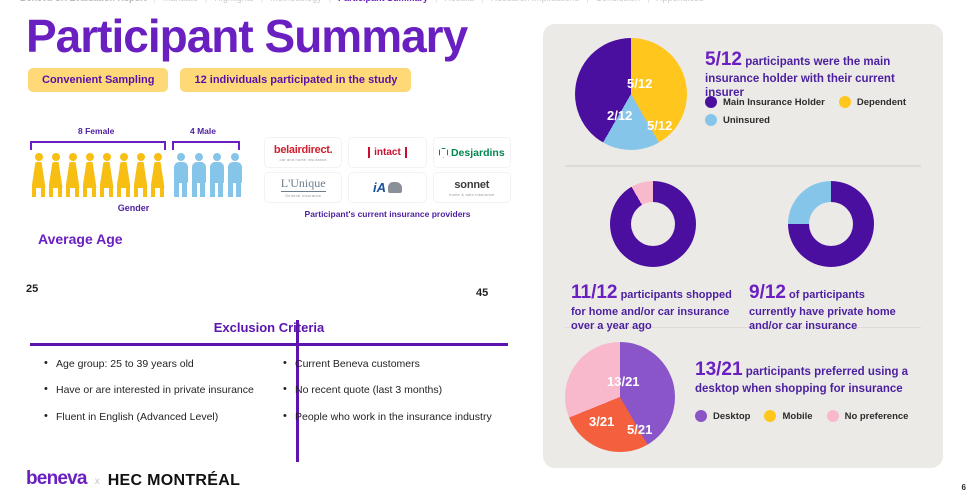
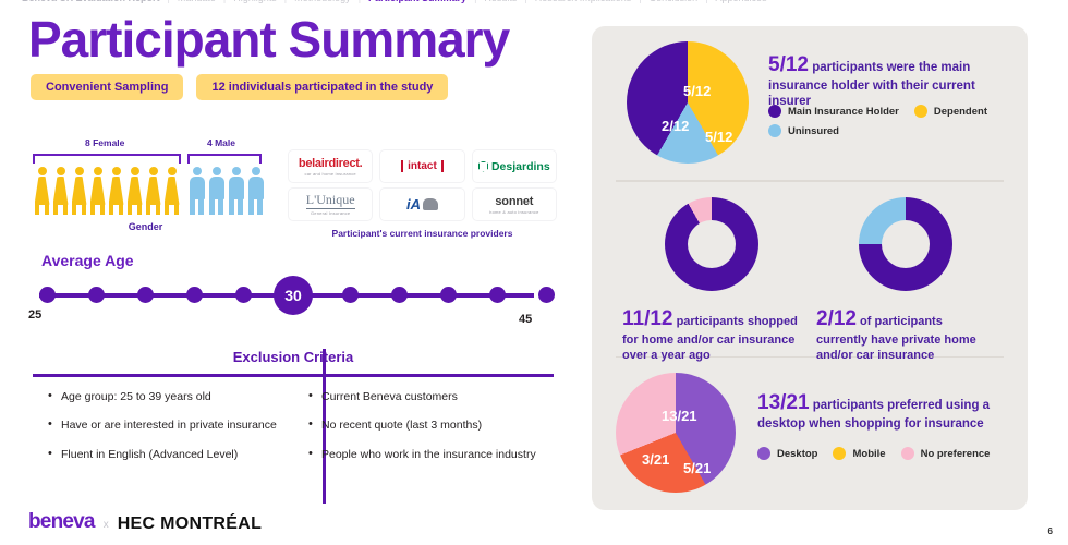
  Participant Summary
  Convenient Sampling
  12 individuals participated in the study
  8 Female
  4 Male
  Gender
  belairdirect.
  intact
  Desjardins
  L'Unique
  iA
  sonnet
  Participant's current insurance providers
  Average Age
+ 30
  25
  45
  Exclusion Criteria
  Age group: 25 to 39 years old
  Have or are interested in private insurance
  Fluent in English (Advanced Level)
  Current Beneva customers
  No recent quote (last 3 months)
  People who work in the insurance industry
  beneva
  x
  HEC MONTRÉAL
  6
  5/12
  2/12
  5/12
  5/12 participants were the main
  insurance holder with their current insurer
  Main Insurance Holder
  Dependent
  Uninsured
  11/12 participants shopped
  for home and/or car insurance
  over a year ago
- 9/12 of participants
+ 2/12 of participants
  currently have private home
  and/or car insurance
  13/21
  3/21
  5/21
  13/21 participants preferred using a
  desktop when shopping for insurance
  Desktop
  Mobile
  No preference
